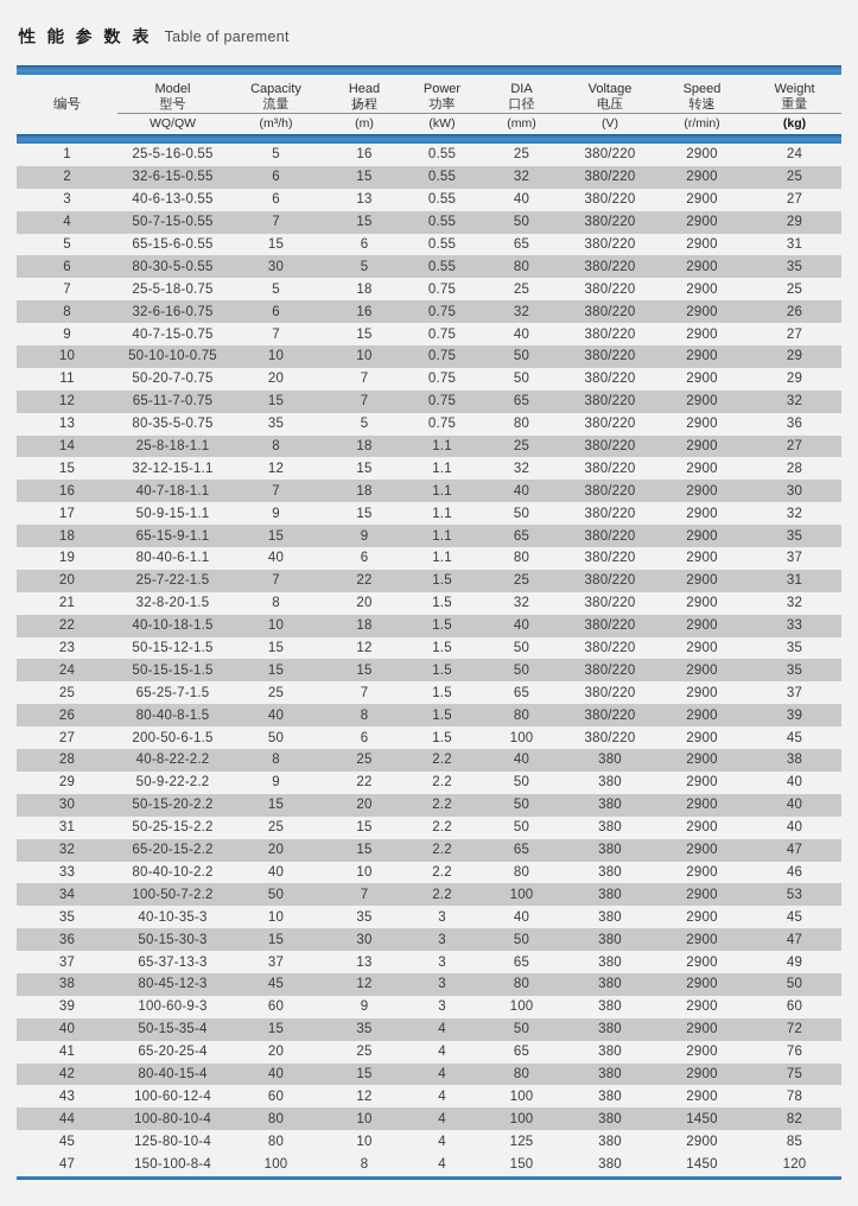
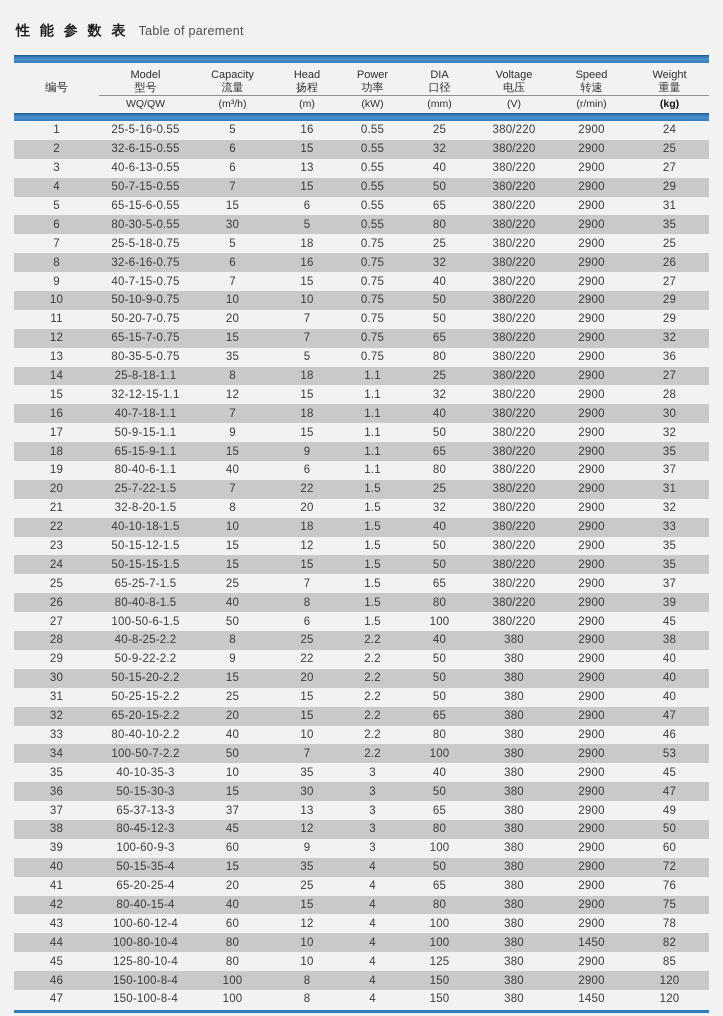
  性 能 参 数 表
  Table of parement
  编号	Model 型号	Capacity 流量	Head 扬程	Power 功率	DIA 口径	Voltage 电压	Speed 转速	Weight 重量
  WQ/QW	(m³/h)	(m)	(kW)	(mm)	(V)	(r/min)	(kg)
  1	25-5-16-0.55	5	16	0.55	25	380/220	2900	24
  2	32-6-15-0.55	6	15	0.55	32	380/220	2900	25
  3	40-6-13-0.55	6	13	0.55	40	380/220	2900	27
  4	50-7-15-0.55	7	15	0.55	50	380/220	2900	29
  5	65-15-6-0.55	15	6	0.55	65	380/220	2900	31
  6	80-30-5-0.55	30	5	0.55	80	380/220	2900	35
  7	25-5-18-0.75	5	18	0.75	25	380/220	2900	25
  8	32-6-16-0.75	6	16	0.75	32	380/220	2900	26
  9	40-7-15-0.75	7	15	0.75	40	380/220	2900	27
- 10	50-10-10-0.75	10	10	0.75	50	380/220	2900	29
+ 10	50-10-9-0.75	10	10	0.75	50	380/220	2900	29
  11	50-20-7-0.75	20	7	0.75	50	380/220	2900	29
- 12	65-11-7-0.75	15	7	0.75	65	380/220	2900	32
+ 12	65-15-7-0.75	15	7	0.75	65	380/220	2900	32
  13	80-35-5-0.75	35	5	0.75	80	380/220	2900	36
  14	25-8-18-1.1	8	18	1.1	25	380/220	2900	27
  15	32-12-15-1.1	12	15	1.1	32	380/220	2900	28
  16	40-7-18-1.1	7	18	1.1	40	380/220	2900	30
  17	50-9-15-1.1	9	15	1.1	50	380/220	2900	32
  18	65-15-9-1.1	15	9	1.1	65	380/220	2900	35
  19	80-40-6-1.1	40	6	1.1	80	380/220	2900	37
  20	25-7-22-1.5	7	22	1.5	25	380/220	2900	31
  21	32-8-20-1.5	8	20	1.5	32	380/220	2900	32
  22	40-10-18-1.5	10	18	1.5	40	380/220	2900	33
  23	50-15-12-1.5	15	12	1.5	50	380/220	2900	35
  24	50-15-15-1.5	15	15	1.5	50	380/220	2900	35
  25	65-25-7-1.5	25	7	1.5	65	380/220	2900	37
  26	80-40-8-1.5	40	8	1.5	80	380/220	2900	39
- 27	200-50-6-1.5	50	6	1.5	100	380/220	2900	45
+ 27	100-50-6-1.5	50	6	1.5	100	380/220	2900	45
- 28	40-8-22-2.2	8	25	2.2	40	380	2900	38
+ 28	40-8-25-2.2	8	25	2.2	40	380	2900	38
  29	50-9-22-2.2	9	22	2.2	50	380	2900	40
  30	50-15-20-2.2	15	20	2.2	50	380	2900	40
  31	50-25-15-2.2	25	15	2.2	50	380	2900	40
  32	65-20-15-2.2	20	15	2.2	65	380	2900	47
  33	80-40-10-2.2	40	10	2.2	80	380	2900	46
  34	100-50-7-2.2	50	7	2.2	100	380	2900	53
  35	40-10-35-3	10	35	3	40	380	2900	45
  36	50-15-30-3	15	30	3	50	380	2900	47
  37	65-37-13-3	37	13	3	65	380	2900	49
  38	80-45-12-3	45	12	3	80	380	2900	50
  39	100-60-9-3	60	9	3	100	380	2900	60
  40	50-15-35-4	15	35	4	50	380	2900	72
  41	65-20-25-4	20	25	4	65	380	2900	76
  42	80-40-15-4	40	15	4	80	380	2900	75
  43	100-60-12-4	60	12	4	100	380	2900	78
  44	100-80-10-4	80	10	4	100	380	1450	82
  45	125-80-10-4	80	10	4	125	380	2900	85
+ 46	150-100-8-4	100	8	4	150	380	2900	120
  47	150-100-8-4	100	8	4	150	380	1450	120
